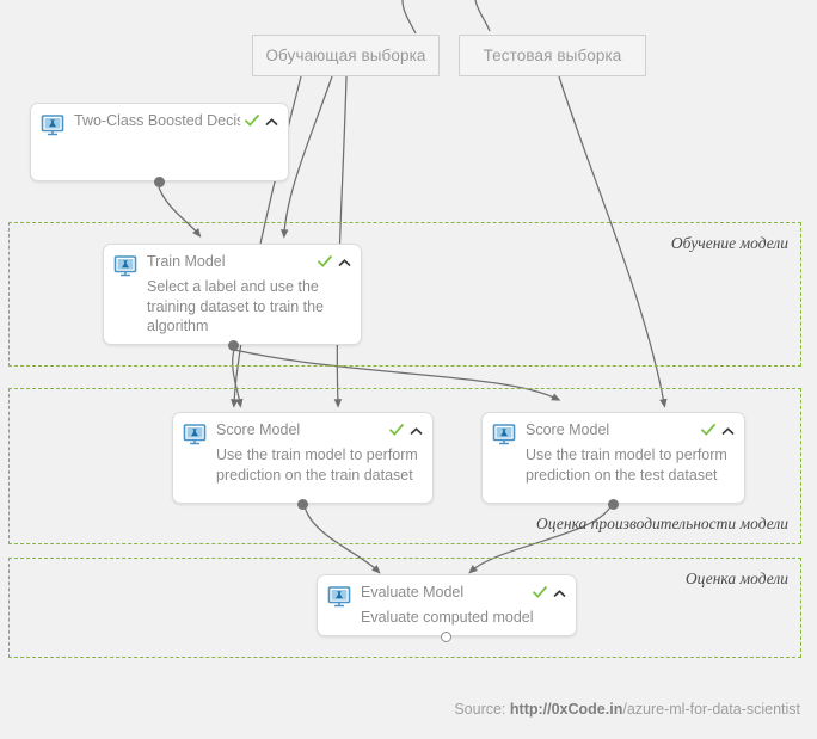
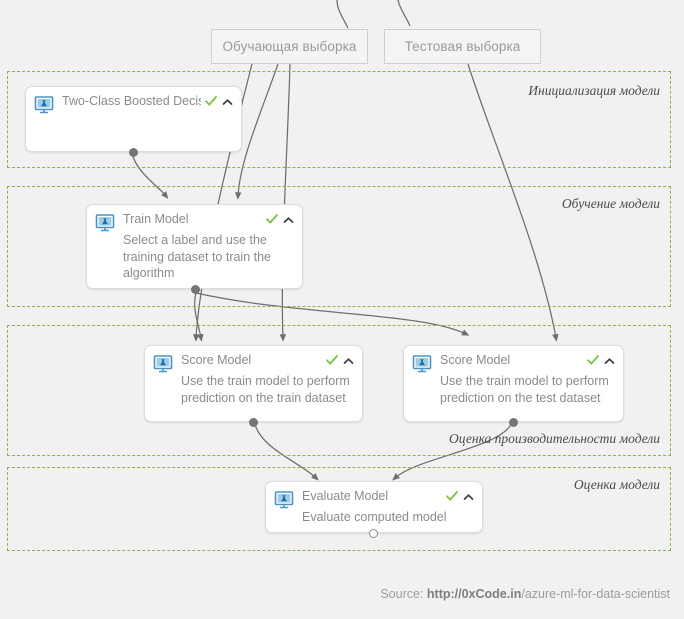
  Обучающая выборка
  Тестовая выборка
+ Инициализация модели
  Two-Class Boosted Deci
  Обучение модели
  Train Model
  Select a label and use the training dataset to train the algorithm
  Оценка производительности модели
  Score Model
  Use the train model to perform prediction on the train dataset
  Score Model
  Use the train model to perform prediction on the test dataset
  Оценка модели
  Evaluate Model
  Evaluate computed model
  Source: http://0xCode.in/azure-ml-for-data-scientist
